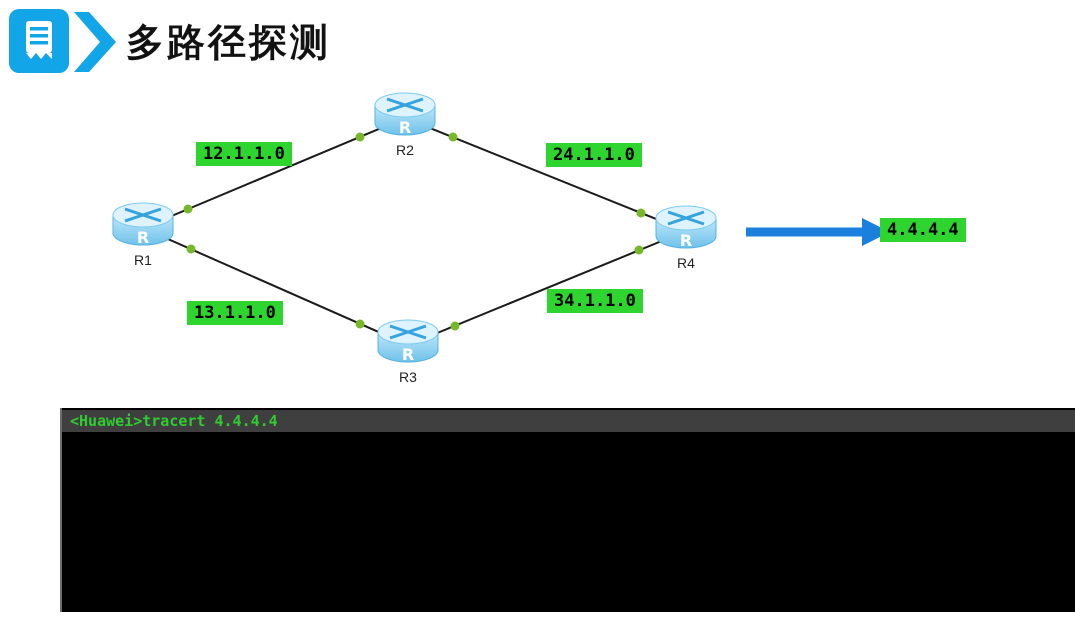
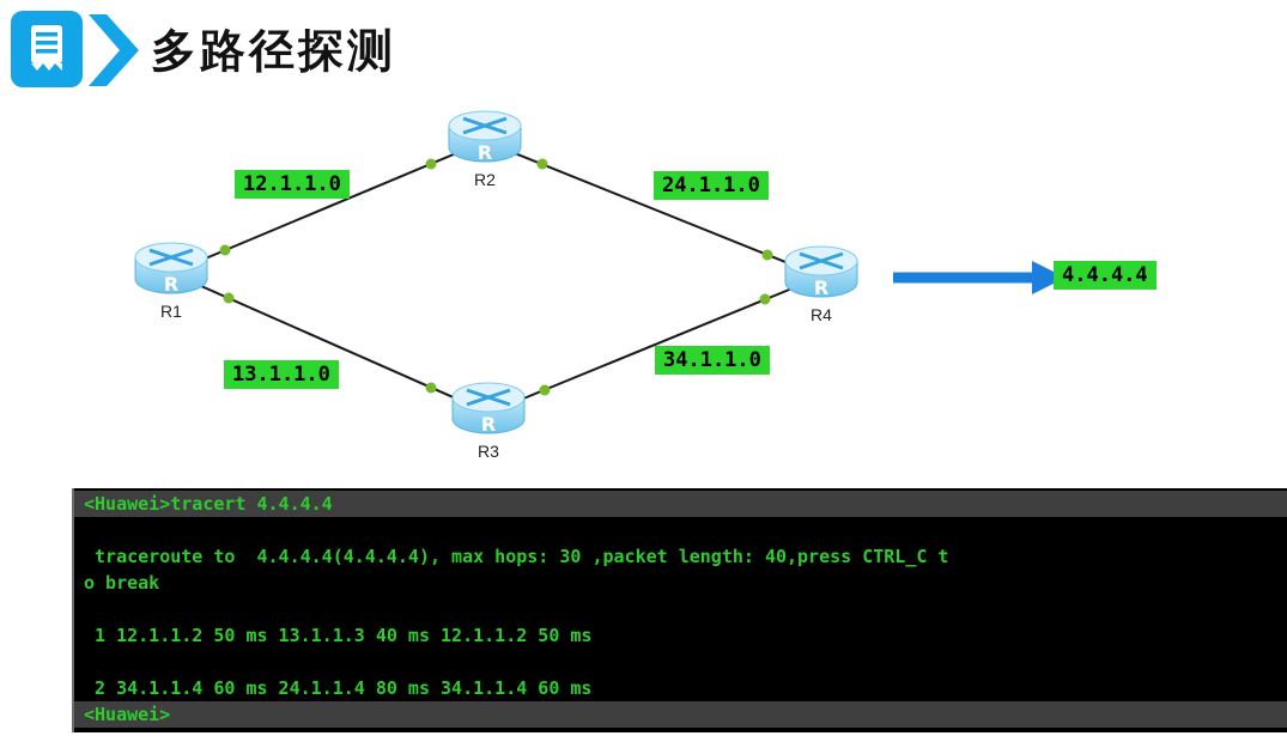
  多路径探测
  R
  R2
  R
  R1
  R
  R3
  R
  R4
  12.1.1.0
  24.1.1.0
  13.1.1.0
  34.1.1.0
  4.4.4.4
  <Huawei>tracert 4.4.4.4
+ traceroute to 4.4.4.4(4.4.4.4), max hops: 30 ,packet length: 40,press CTRL_C t
+ o break
+ 1 12.1.1.2 50 ms 13.1.1.3 40 ms 12.1.1.2 50 ms
+ 2 34.1.1.4 60 ms 24.1.1.4 80 ms 34.1.1.4 60 ms
+ <Huawei>
